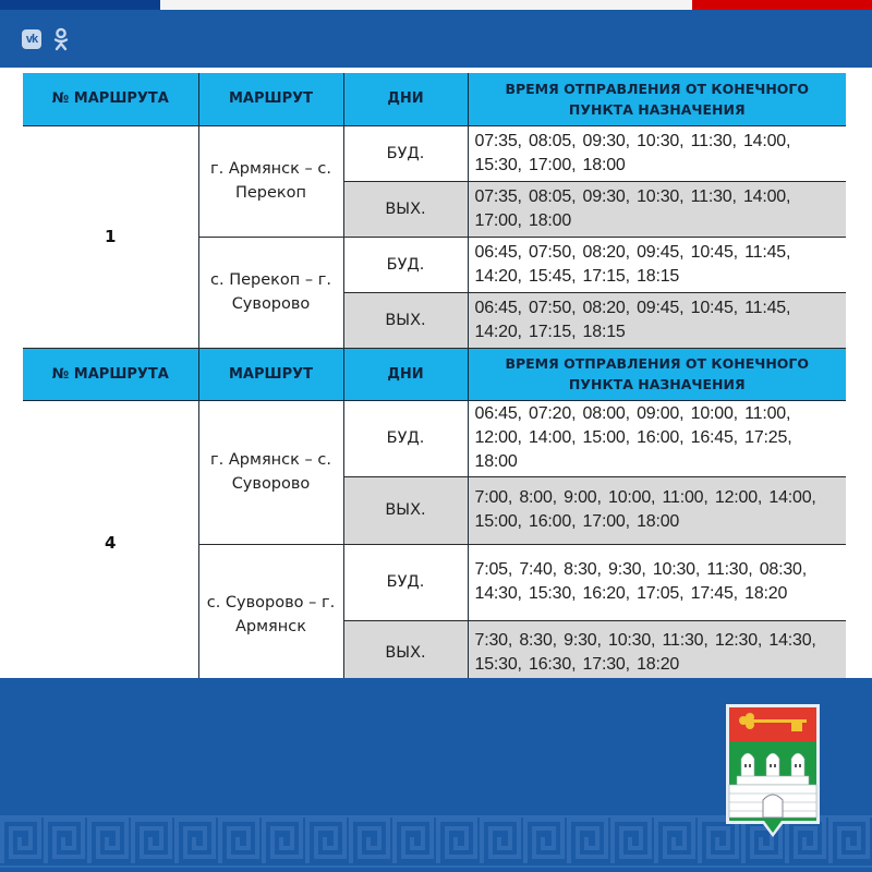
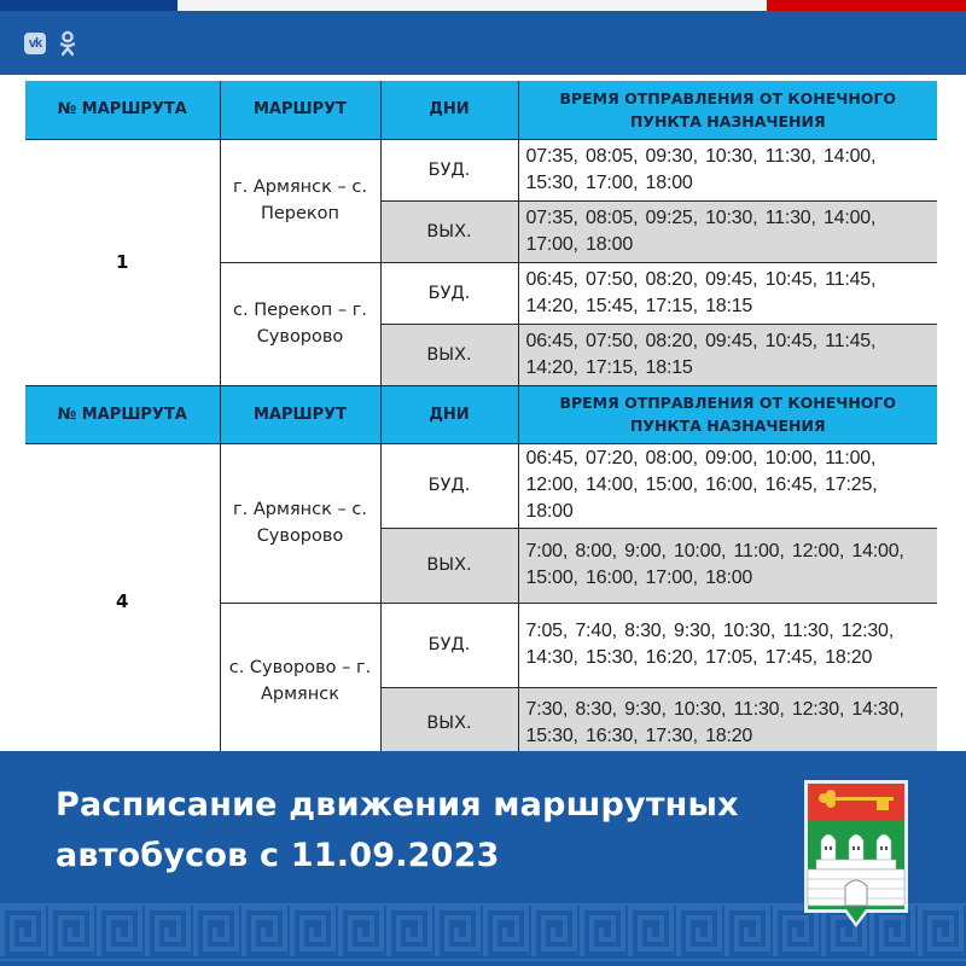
  vk
  № МАРШРУТА	МАРШРУТ	ДНИ	ВРЕМЯ ОТПРАВЛЕНИЯ ОТ КОНЕЧНОГО ПУНКТА НАЗНАЧЕНИЯ
  1	г. Армянск – с. Перекоп	БУД.	07:35, 08:05, 09:30, 10:30, 11:30, 14:00, 15:30, 17:00, 18:00
- ВЫХ.	07:35, 08:05, 09:30, 10:30, 11:30, 14:00, 17:00, 18:00
+ ВЫХ.	07:35, 08:05, 09:25, 10:30, 11:30, 14:00, 17:00, 18:00
  с. Перекоп – г. Суворово	БУД.	06:45, 07:50, 08:20, 09:45, 10:45, 11:45, 14:20, 15:45, 17:15, 18:15
  ВЫХ.	06:45, 07:50, 08:20, 09:45, 10:45, 11:45, 14:20, 17:15, 18:15
  № МАРШРУТА	МАРШРУТ	ДНИ	ВРЕМЯ ОТПРАВЛЕНИЯ ОТ КОНЕЧНОГО ПУНКТА НАЗНАЧЕНИЯ
  4	г. Армянск – с. Суворово	БУД.	06:45, 07:20, 08:00, 09:00, 10:00, 11:00, 12:00, 14:00, 15:00, 16:00, 16:45, 17:25, 18:00
  ВЫХ.	7:00, 8:00, 9:00, 10:00, 11:00, 12:00, 14:00, 15:00, 16:00, 17:00, 18:00
- с. Суворово – г. Армянск	БУД.	7:05, 7:40, 8:30, 9:30, 10:30, 11:30, 08:30, 14:30, 15:30, 16:20, 17:05, 17:45, 18:20
+ с. Суворово – г. Армянск	БУД.	7:05, 7:40, 8:30, 9:30, 10:30, 11:30, 12:30, 14:30, 15:30, 16:20, 17:05, 17:45, 18:20
  ВЫХ.	7:30, 8:30, 9:30, 10:30, 11:30, 12:30, 14:30, 15:30, 16:30, 17:30, 18:20
+ Расписание движения маршрутных
+ автобусов с 11.09.2023
